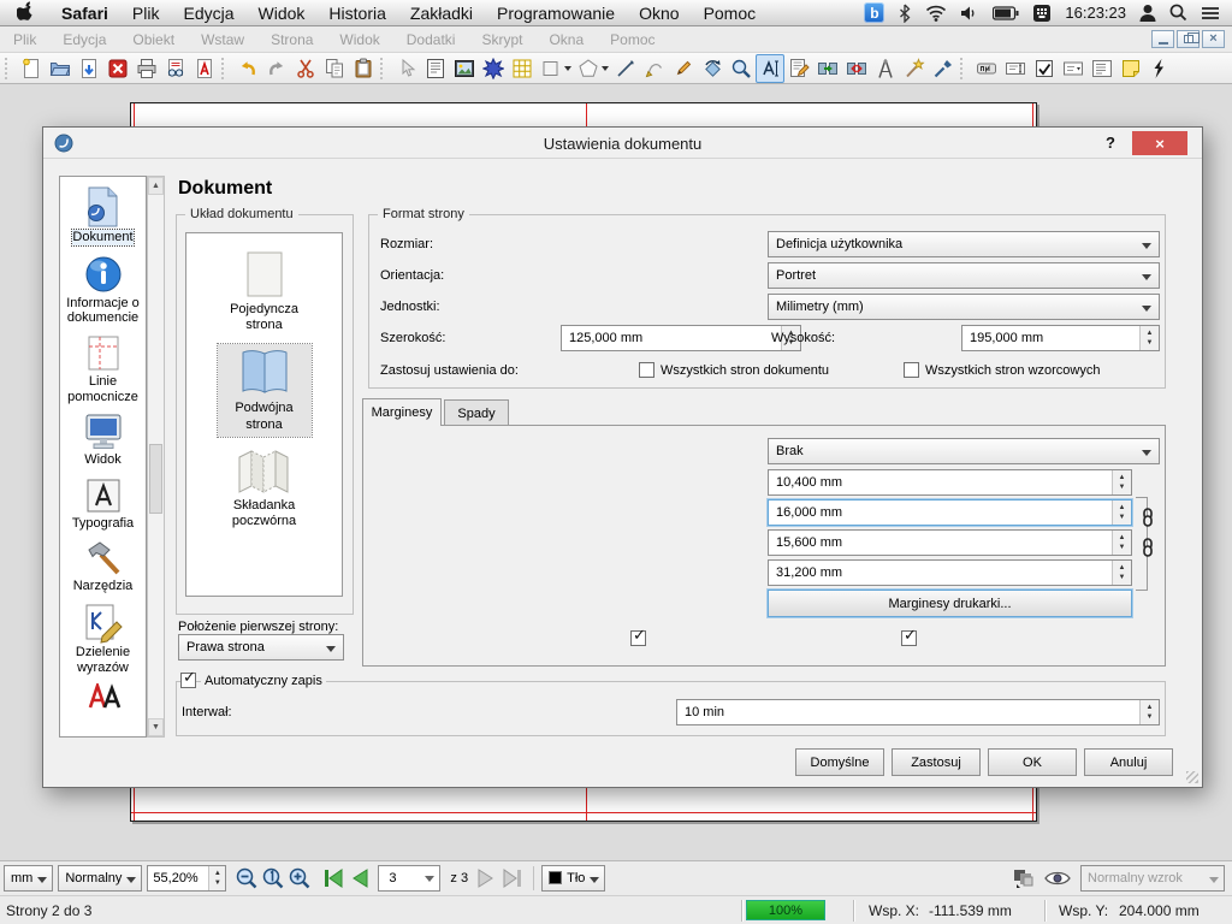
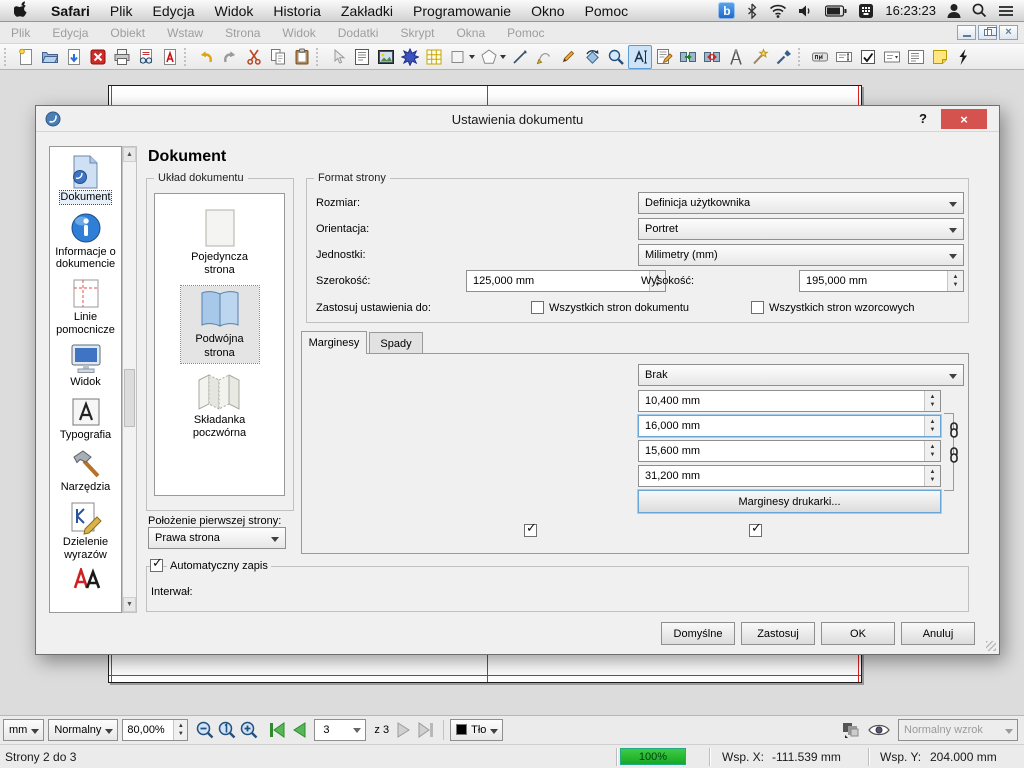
  Safari
  Plik
  Edycja
  Widok
  Historia
  Zakładki
  Programowanie
  Okno
  Pomoc
  b
  16:23:23
  Plik
  Edycja
  Obiekt
  Wstaw
  Strona
  Widok
  Dodatki
  Skrypt
  Okna
  Pomoc
  ×
  Ustawienia dokumentu
  ?
  ×
  Dokument
  Informacje o dokumencie
  Linie pomocnicze
  Widok
  Typografia
  Narzędzia
  Dzielenie wyrazów
  Dokument
  Układ dokumentu
  Pojedyncza strona
  Podwójna strona
  Składanka poczwórna
  Położenie pierwszej strony:
  Prawa strona
  Format strony
  Rozmiar:
  Definicja użytkownika
  Orientacja:
  Portret
  Jednostki:
  Milimetry (mm)
  Szerokość:
  125,000 mm
  Wysokość:
  195,000 mm
  Zastosuj ustawienia do:
  Wszystkich stron dokumentu
  Wszystkich stron wzorcowych
  Marginesy
  Spady
  Brak
  10,400 mm
  16,000 mm
  15,600 mm
  31,200 mm
  Marginesy drukarki...
  ✓
  ✓
  ✓
  Automatyczny zapis
  Interwał:
- 10 min
  Domyślne
  Zastosuj
  OK
  Anuluj
  mm
  Normalny
- 55,20%
+ 80,00%
  3
  z 3
  Tło
  Normalny wzrok
  Strony 2 do 3
  100%
  Wsp. X:
  -111.539 mm
  Wsp. Y:
  204.000 mm
